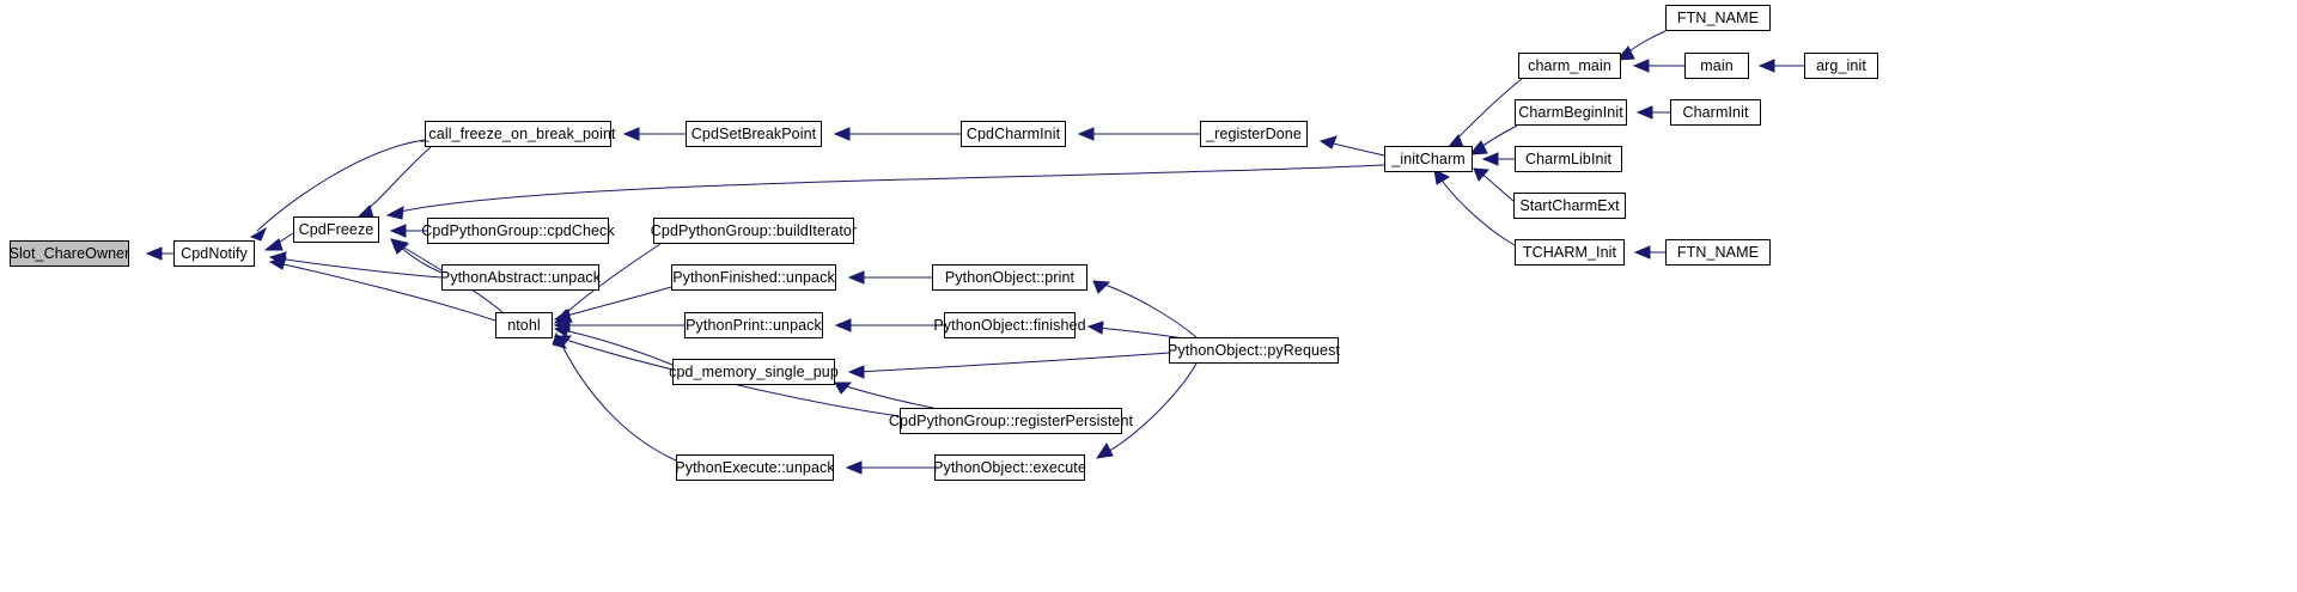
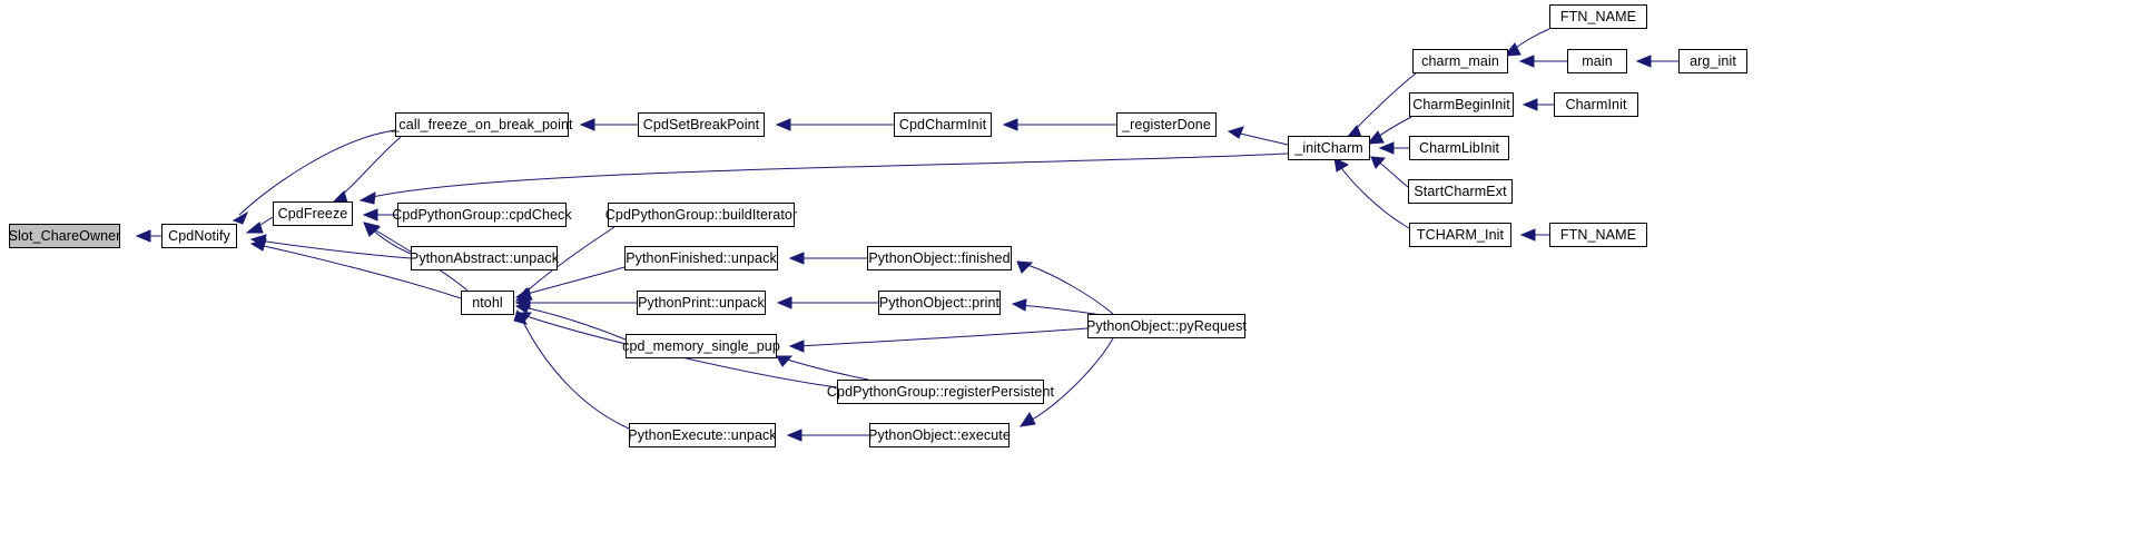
  Slot_ChareOwner
  CpdNotify
  CpdFreeze
  _call_freeze_on_break_point
  CpdSetBreakPoint
  CpdCharmInit
  _registerDone
  _initCharm
  charm_main
  FTN_NAME
  main
  arg_init
  CharmBeginInit
  CharmInit
  CharmLibInit
  StartCharmExt
  TCHARM_Init
  FTN_NAME
  CpdPythonGroup::cpdCheck
  PythonAbstract::unpack
  CpdPythonGroup::buildIterator
  ntohl
  PythonFinished::unpack
- PythonObject::print
+ PythonObject::finished
  PythonPrint::unpack
- PythonObject::finished
+ PythonObject::print
  cpd_memory_single_pup
  PythonObject::pyRequest
  CpdPythonGroup::registerPersistent
  PythonExecute::unpack
  PythonObject::execute
